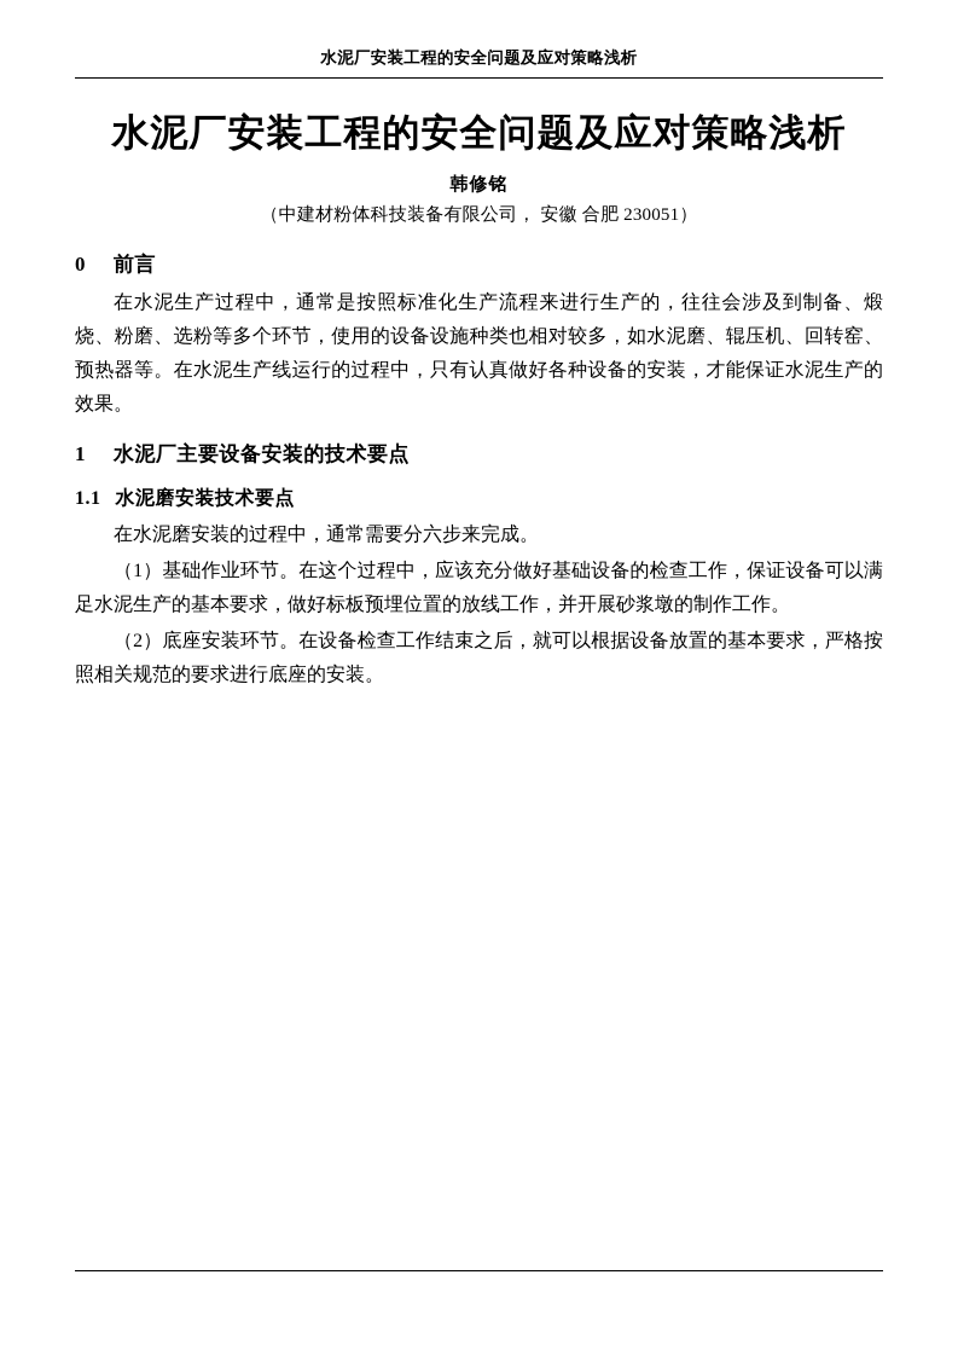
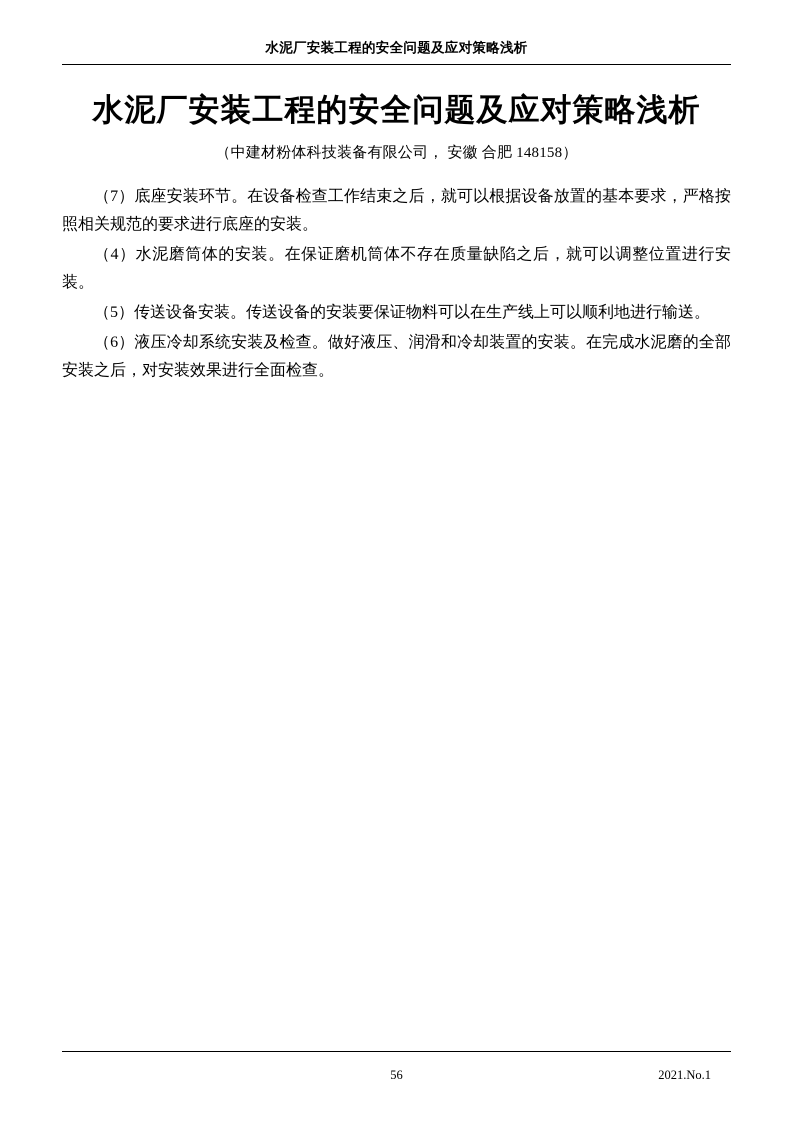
  水泥厂安装工程的安全问题及应对策略浅析
  水泥厂安装工程的安全问题及应对策略浅析
- 韩修铭
- （中建材粉体科技装备有限公司， 安徽 合肥 230051）
+ （中建材粉体科技装备有限公司， 安徽 合肥 148158）
- 0 前言
- 在水泥生产过程中，通常是按照标准化生产流程来进行生产的，往往会涉及到制备、煅烧、粉磨、选粉等多个环节，使用的设备设施种类也相对较多，如水泥磨、辊压机、回转窑、预热器等。在水泥生产线运行的过程中，只有认真做好各种设备的安装，才能保证水泥生产的效果。
- 1 水泥厂主要设备安装的技术要点
- 1.1 水泥磨安装技术要点
- 在水泥磨安装的过程中，通常需要分六步来完成。
- （1）基础作业环节。在这个过程中，应该充分做好基础设备的检查工作，保证设备可以满足水泥生产的基本要求，做好标板预埋位置的放线工作，并开展砂浆墩的制作工作。
- （2）底座安装环节。在设备检查工作结束之后，就可以根据设备放置的基本要求，严格按照相关规范的要求进行底座的安装。
+ （7）底座安装环节。在设备检查工作结束之后，就可以根据设备放置的基本要求，严格按照相关规范的要求进行底座的安装。
+ （4）水泥磨筒体的安装。在保证磨机筒体不存在质量缺陷之后，就可以调整位置进行安装。
+ （5）传送设备安装。传送设备的安装要保证物料可以在生产线上可以顺利地进行输送。
+ （6）液压冷却系统安装及检查。做好液压、润滑和冷却装置的安装。在完成水泥磨的全部安装之后，对安装效果进行全面检查。
+ 56
+ 2021.No.1
